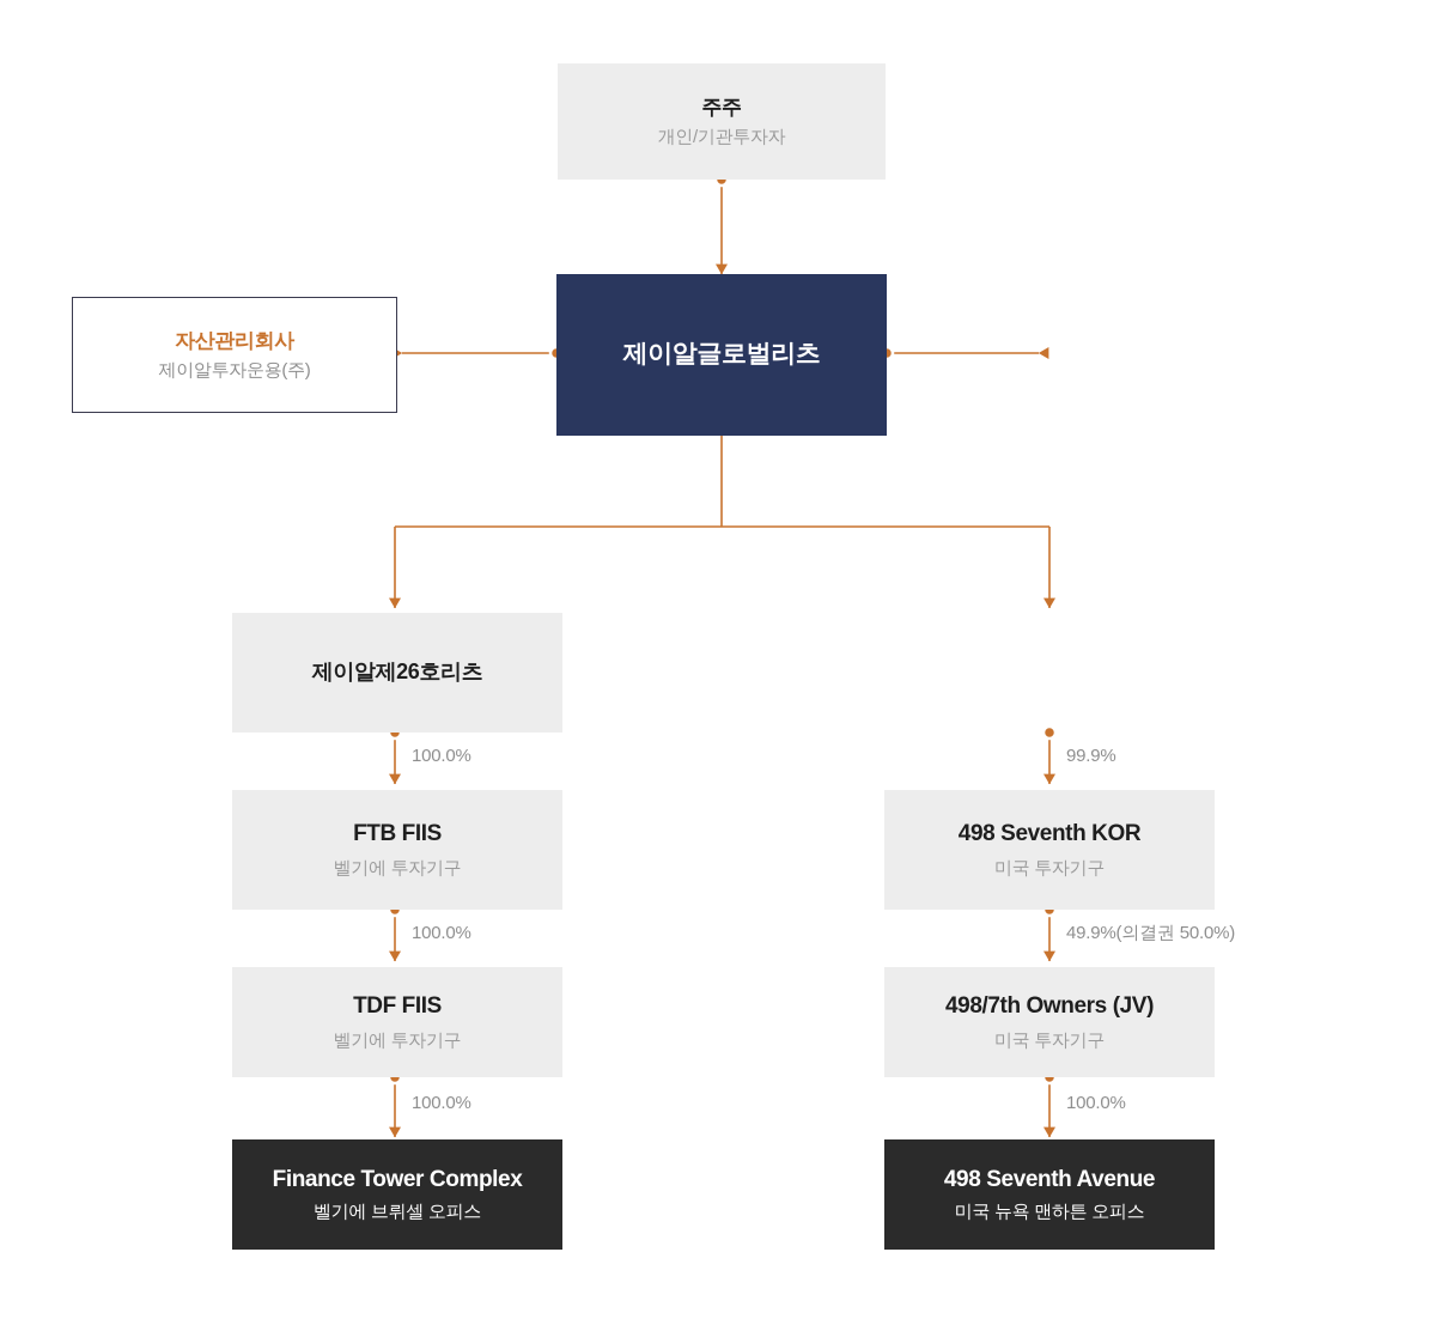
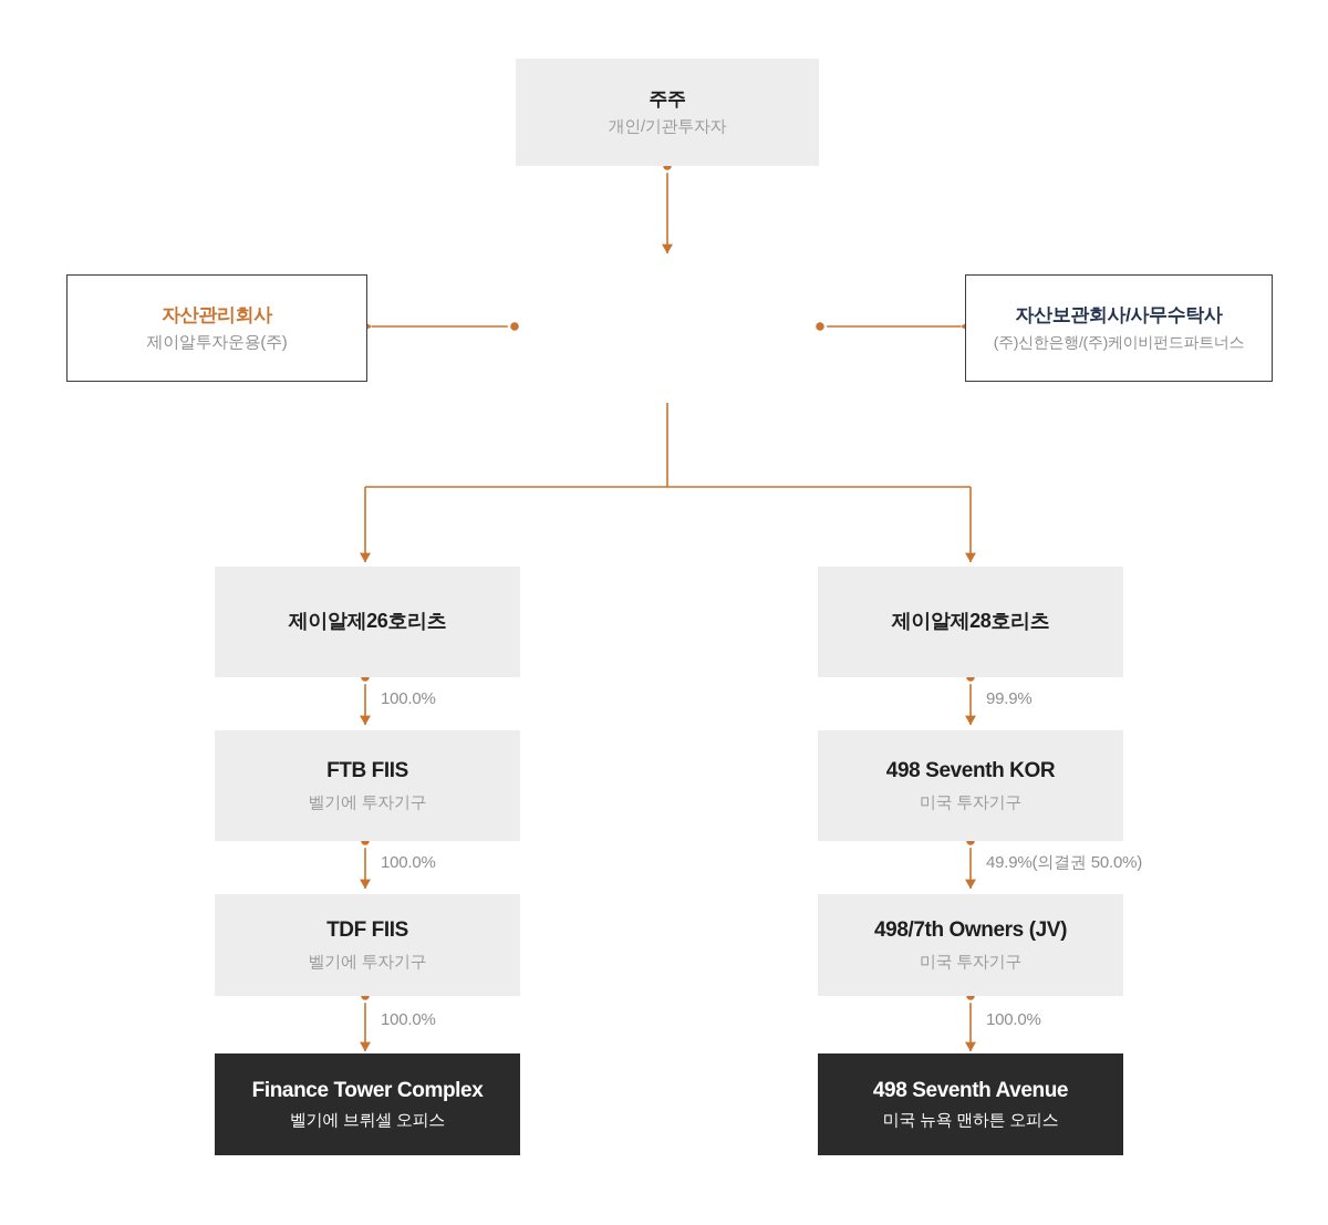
  주주
  개인/기관투자자
- 제이알글로벌리츠
  자산관리회사
  제이알투자운용(주)
+ 자산보관회사/사무수탁사
+ (주)신한은행/(주)케이비펀드파트너스
  제이알제26호리츠
  FTB FIIS
  벨기에 투자기구
  TDF FIIS
  벨기에 투자기구
  Finance Tower Complex
  벨기에 브뤼셀 오피스
+ 제이알제28호리츠
  498 Seventh KOR
  미국 투자기구
  498/7th Owners (JV)
  미국 투자기구
  498 Seventh Avenue
  미국 뉴욕 맨하튼 오피스
  100.0%
  100.0%
  100.0%
  99.9%
  49.9%(의결권 50.0%)
  100.0%
